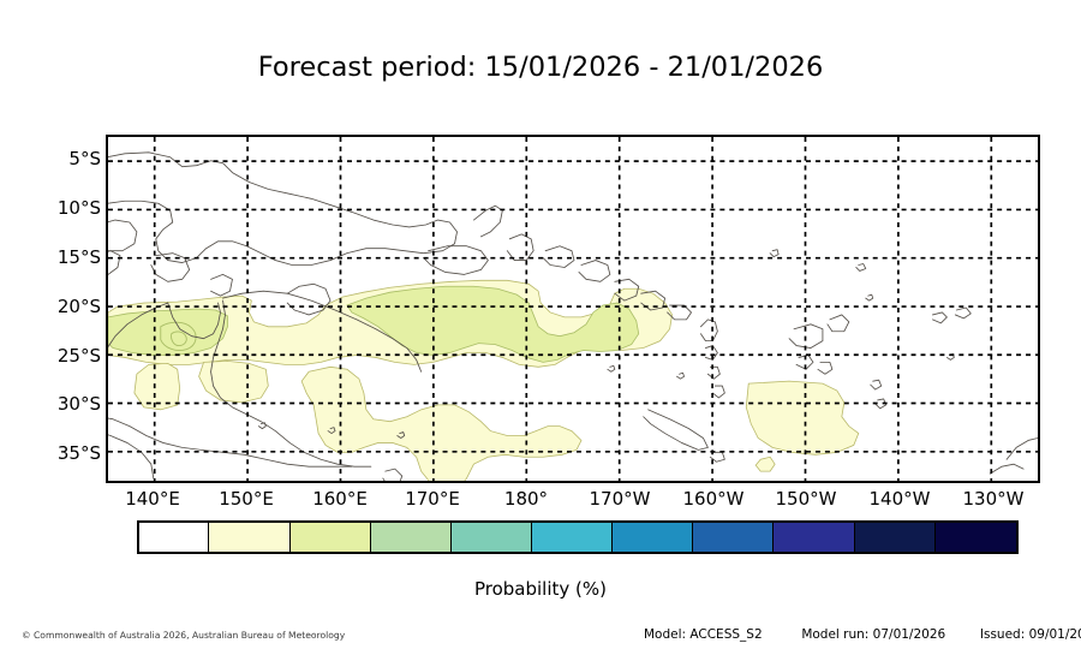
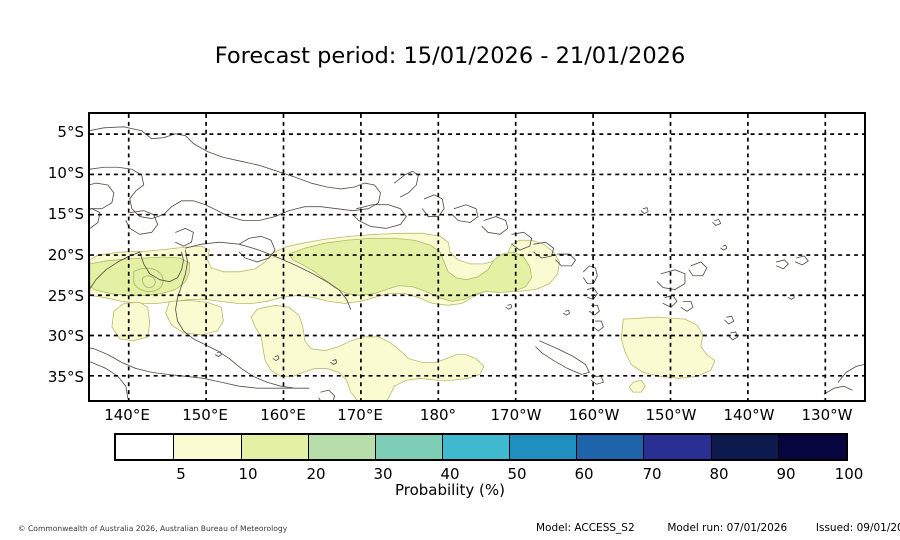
  Forecast period: 15/01/2026 - 21/01/2026
  5°S
  10°S
  15°S
  20°S
  25°S
  30°S
  35°S
  140°E
  150°E
  160°E
  170°E
  180°
  170°W
  160°W
  150°W
  140°W
  130°W
+ 5
+ 10
+ 20
+ 30
+ 40
+ 50
+ 60
+ 70
+ 80
+ 90
+ 100
  Probability (%)
  © Commonwealth of Australia 2026, Australian Bureau of Meteorology
  Model: ACCESS_S2 Model run: 07/01/2026 Issued: 09/01/2
